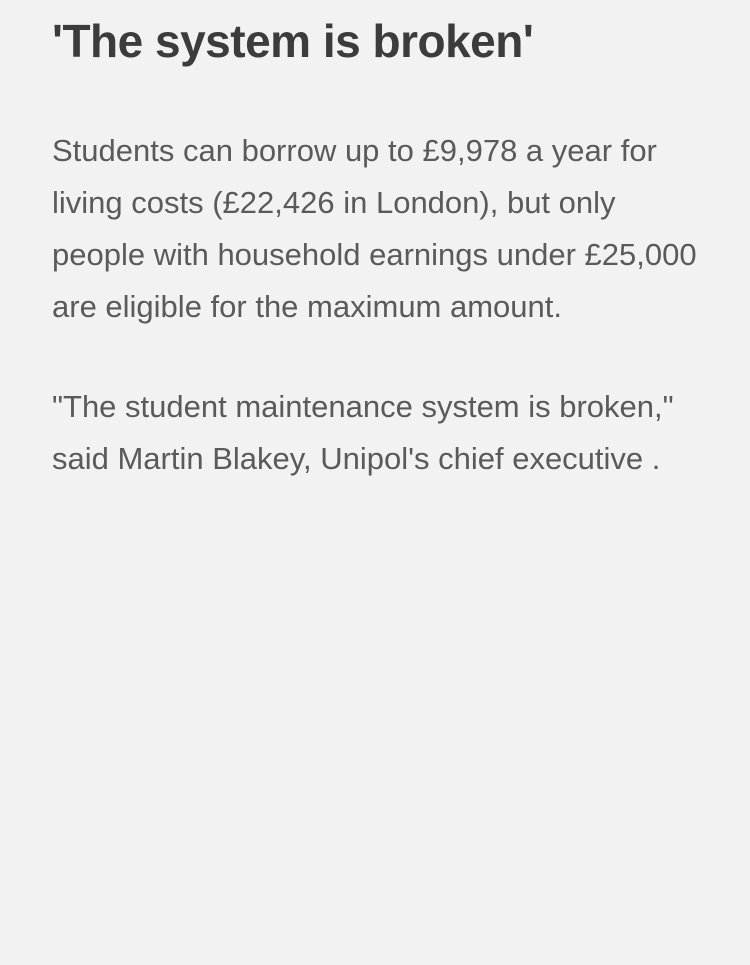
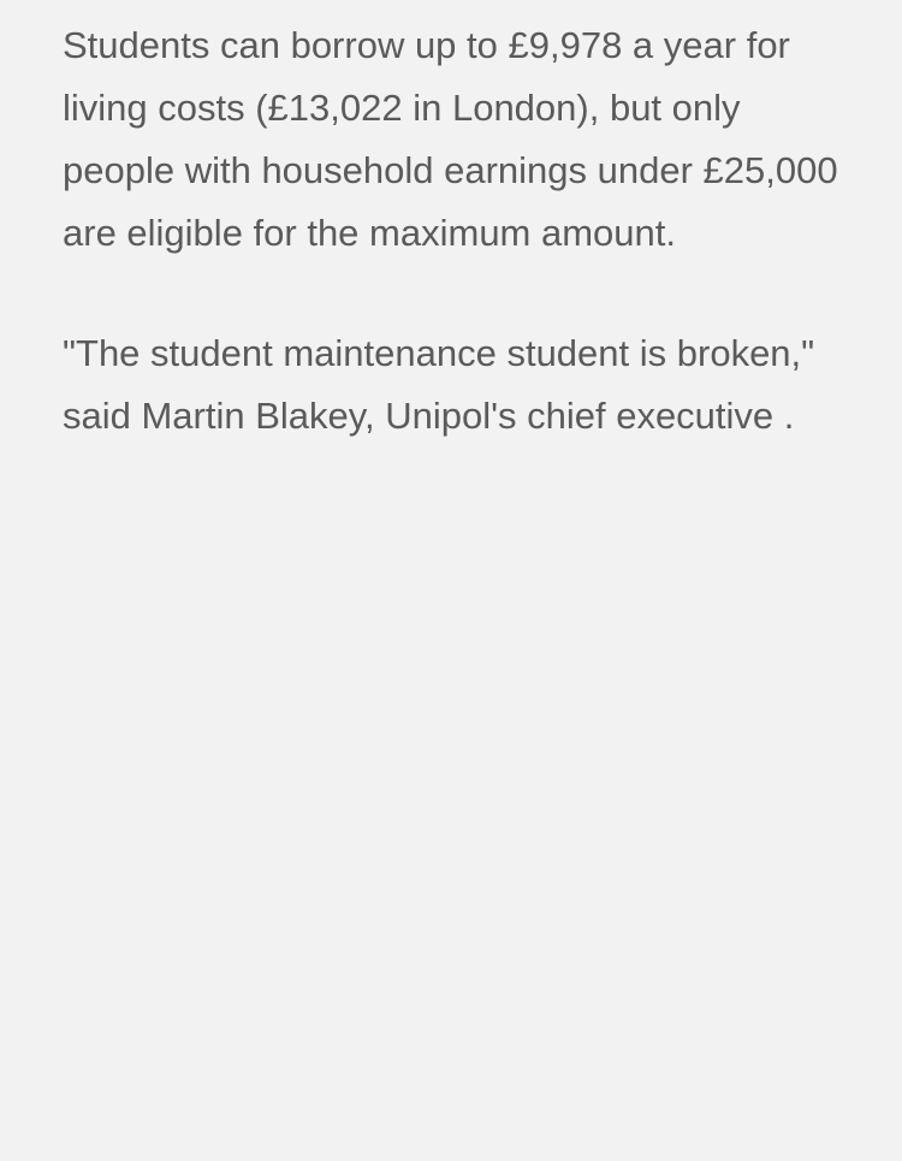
- 'The system is broken'
- Students can borrow up to £9,978 a year for living costs (£22,426 in London), but only people with household earnings under £25,000 are eligible for the maximum amount.
+ Students can borrow up to £9,978 a year for living costs (£13,022 in London), but only people with household earnings under £25,000 are eligible for the maximum amount.
- "The student maintenance system is broken," said Martin Blakey, Unipol's chief executive .
+ "The student maintenance student is broken," said Martin Blakey, Unipol's chief executive .
